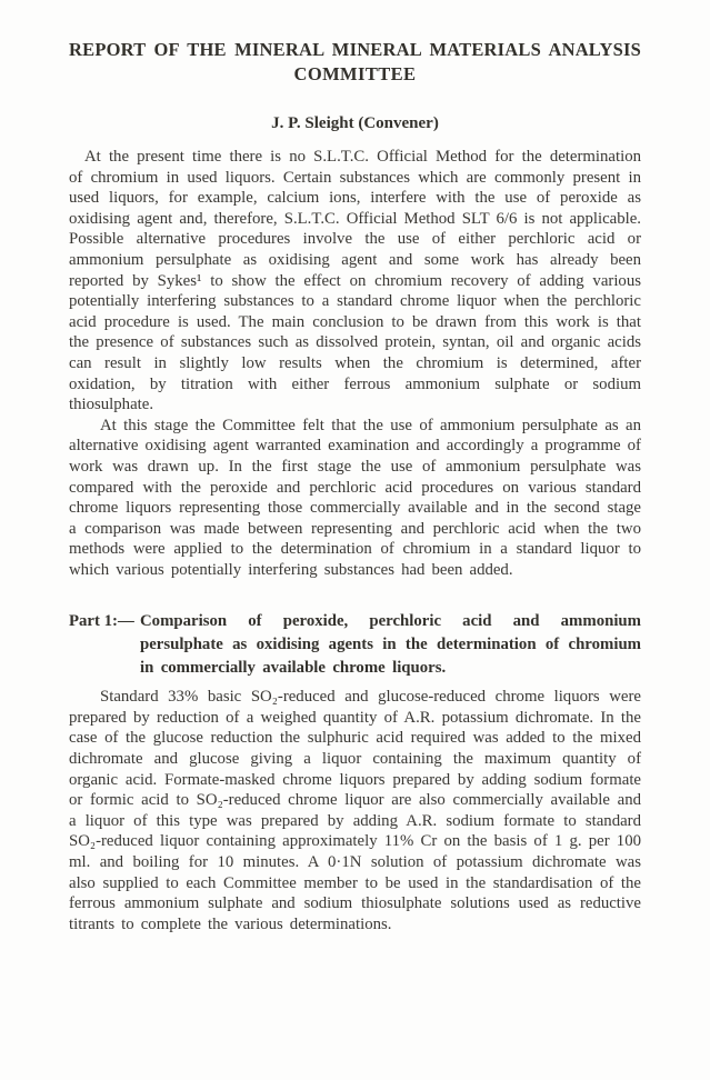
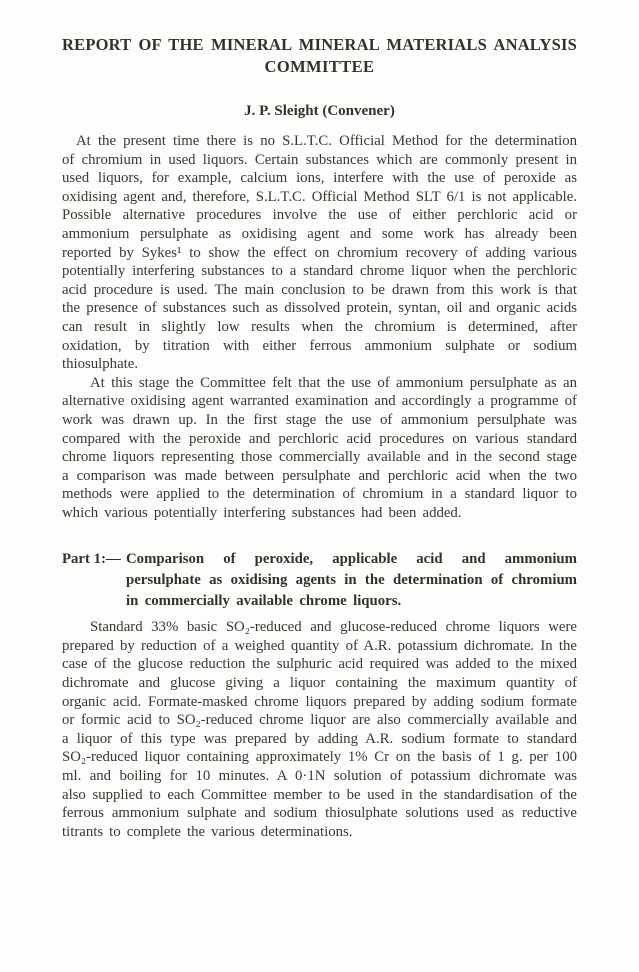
  REPORT OF THE MINERAL MINERAL MATERIALS ANALYSIS
  COMMITTEE
  J. P. Sleight (Convener)
- At the present time there is no S.L.T.C. Official Method for the determination of chromium in used liquors. Certain substances which are commonly present in used liquors, for example, calcium ions, interfere with the use of peroxide as oxidising agent and, therefore, S.L.T.C. Official Method SLT 6/6 is not applicable. Possible alternative procedures involve the use of either perchloric acid or ammonium persulphate as oxidising agent and some work has already been reported by Sykes¹ to show the effect on chromium recovery of adding various potentially interfering substances to a standard chrome liquor when the perchloric acid procedure is used. The main conclusion to be drawn from this work is that the presence of substances such as dissolved protein, syntan, oil and organic acids can result in slightly low results when the chromium is determined, after oxidation, by titration with either ferrous ammonium sulphate or sodium thiosulphate.
+ At the present time there is no S.L.T.C. Official Method for the determination of chromium in used liquors. Certain substances which are commonly present in used liquors, for example, calcium ions, interfere with the use of peroxide as oxidising agent and, therefore, S.L.T.C. Official Method SLT 6/1 is not applicable. Possible alternative procedures involve the use of either perchloric acid or ammonium persulphate as oxidising agent and some work has already been reported by Sykes¹ to show the effect on chromium recovery of adding various potentially interfering substances to a standard chrome liquor when the perchloric acid procedure is used. The main conclusion to be drawn from this work is that the presence of substances such as dissolved protein, syntan, oil and organic acids can result in slightly low results when the chromium is determined, after oxidation, by titration with either ferrous ammonium sulphate or sodium thiosulphate.
- At this stage the Committee felt that the use of ammonium persulphate as an alternative oxidising agent warranted examination and accordingly a programme of work was drawn up. In the first stage the use of ammonium persulphate was compared with the peroxide and perchloric acid procedures on various standard chrome liquors representing those commercially available and in the second stage a comparison was made between representing and perchloric acid when the two methods were applied to the determination of chromium in a standard liquor to which various potentially interfering substances had been added.
+ At this stage the Committee felt that the use of ammonium persulphate as an alternative oxidising agent warranted examination and accordingly a programme of work was drawn up. In the first stage the use of ammonium persulphate was compared with the peroxide and perchloric acid procedures on various standard chrome liquors representing those commercially available and in the second stage a comparison was made between persulphate and perchloric acid when the two methods were applied to the determination of chromium in a standard liquor to which various potentially interfering substances had been added.
- Part 1:— Comparison of peroxide, perchloric acid and ammonium persulphate as oxidising agents in the determination of chromium in commercially available chrome liquors.
+ Part 1:— Comparison of peroxide, applicable acid and ammonium persulphate as oxidising agents in the determination of chromium in commercially available chrome liquors.
- Standard 33% basic SO₂-reduced and glucose-reduced chrome liquors were prepared by reduction of a weighed quantity of A.R. potassium dichromate. In the case of the glucose reduction the sulphuric acid required was added to the mixed dichromate and glucose giving a liquor containing the maximum quantity of organic acid. Formate-masked chrome liquors prepared by adding sodium formate or formic acid to SO₂-reduced chrome liquor are also commercially available and a liquor of this type was prepared by adding A.R. sodium formate to standard SO₂-reduced liquor containing approximately 11% Cr on the basis of 1 g. per 100 ml. and boiling for 10 minutes. A 0·1N solution of potassium dichromate was also supplied to each Committee member to be used in the standardisation of the ferrous ammonium sulphate and sodium thiosulphate solutions used as reductive titrants to complete the various determinations.
+ Standard 33% basic SO₂-reduced and glucose-reduced chrome liquors were prepared by reduction of a weighed quantity of A.R. potassium dichromate. In the case of the glucose reduction the sulphuric acid required was added to the mixed dichromate and glucose giving a liquor containing the maximum quantity of organic acid. Formate-masked chrome liquors prepared by adding sodium formate or formic acid to SO₂-reduced chrome liquor are also commercially available and a liquor of this type was prepared by adding A.R. sodium formate to standard SO₂-reduced liquor containing approximately 1% Cr on the basis of 1 g. per 100 ml. and boiling for 10 minutes. A 0·1N solution of potassium dichromate was also supplied to each Committee member to be used in the standardisation of the ferrous ammonium sulphate and sodium thiosulphate solutions used as reductive titrants to complete the various determinations.
